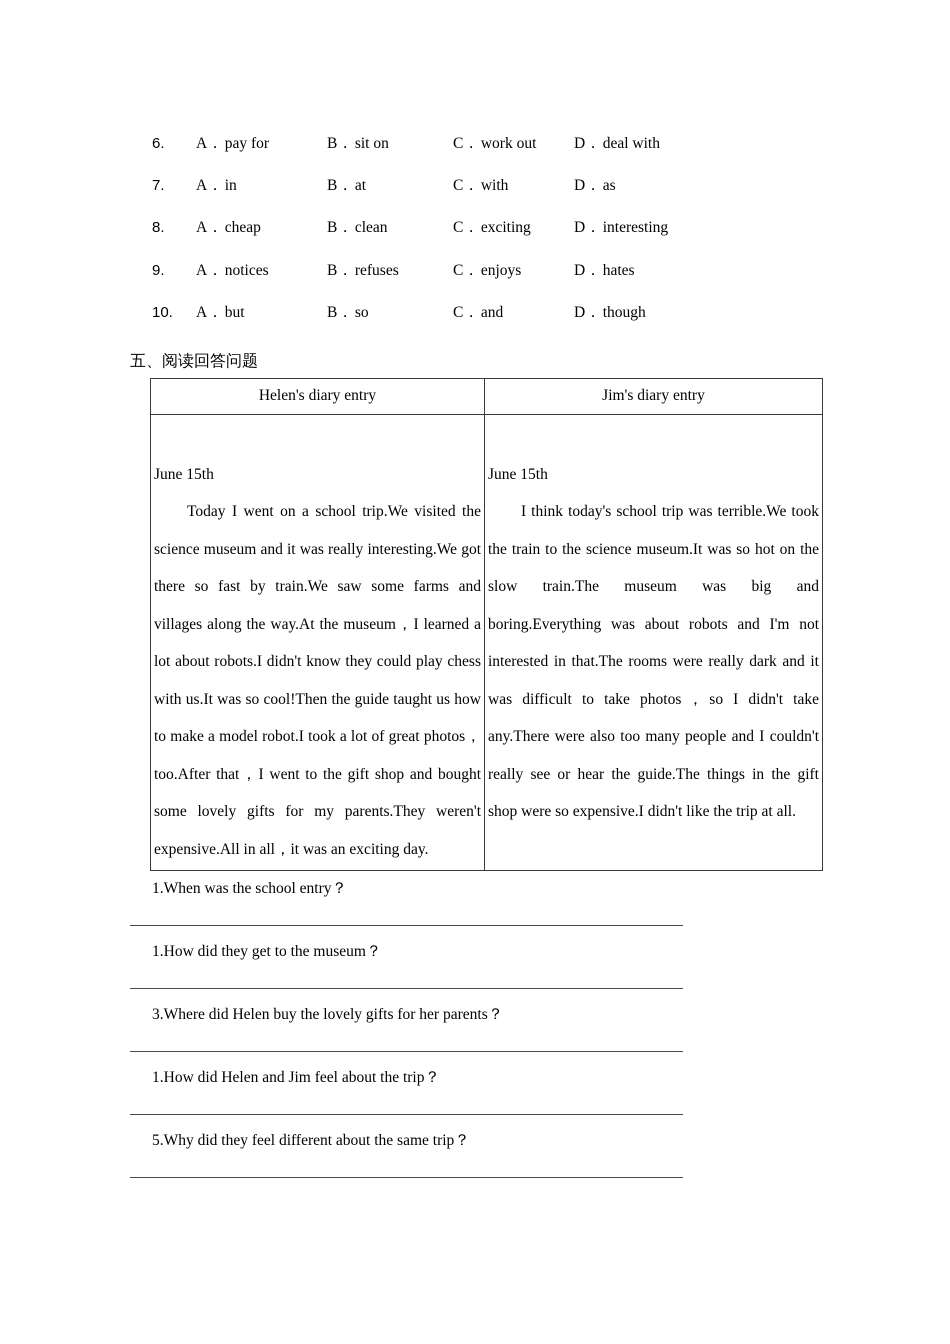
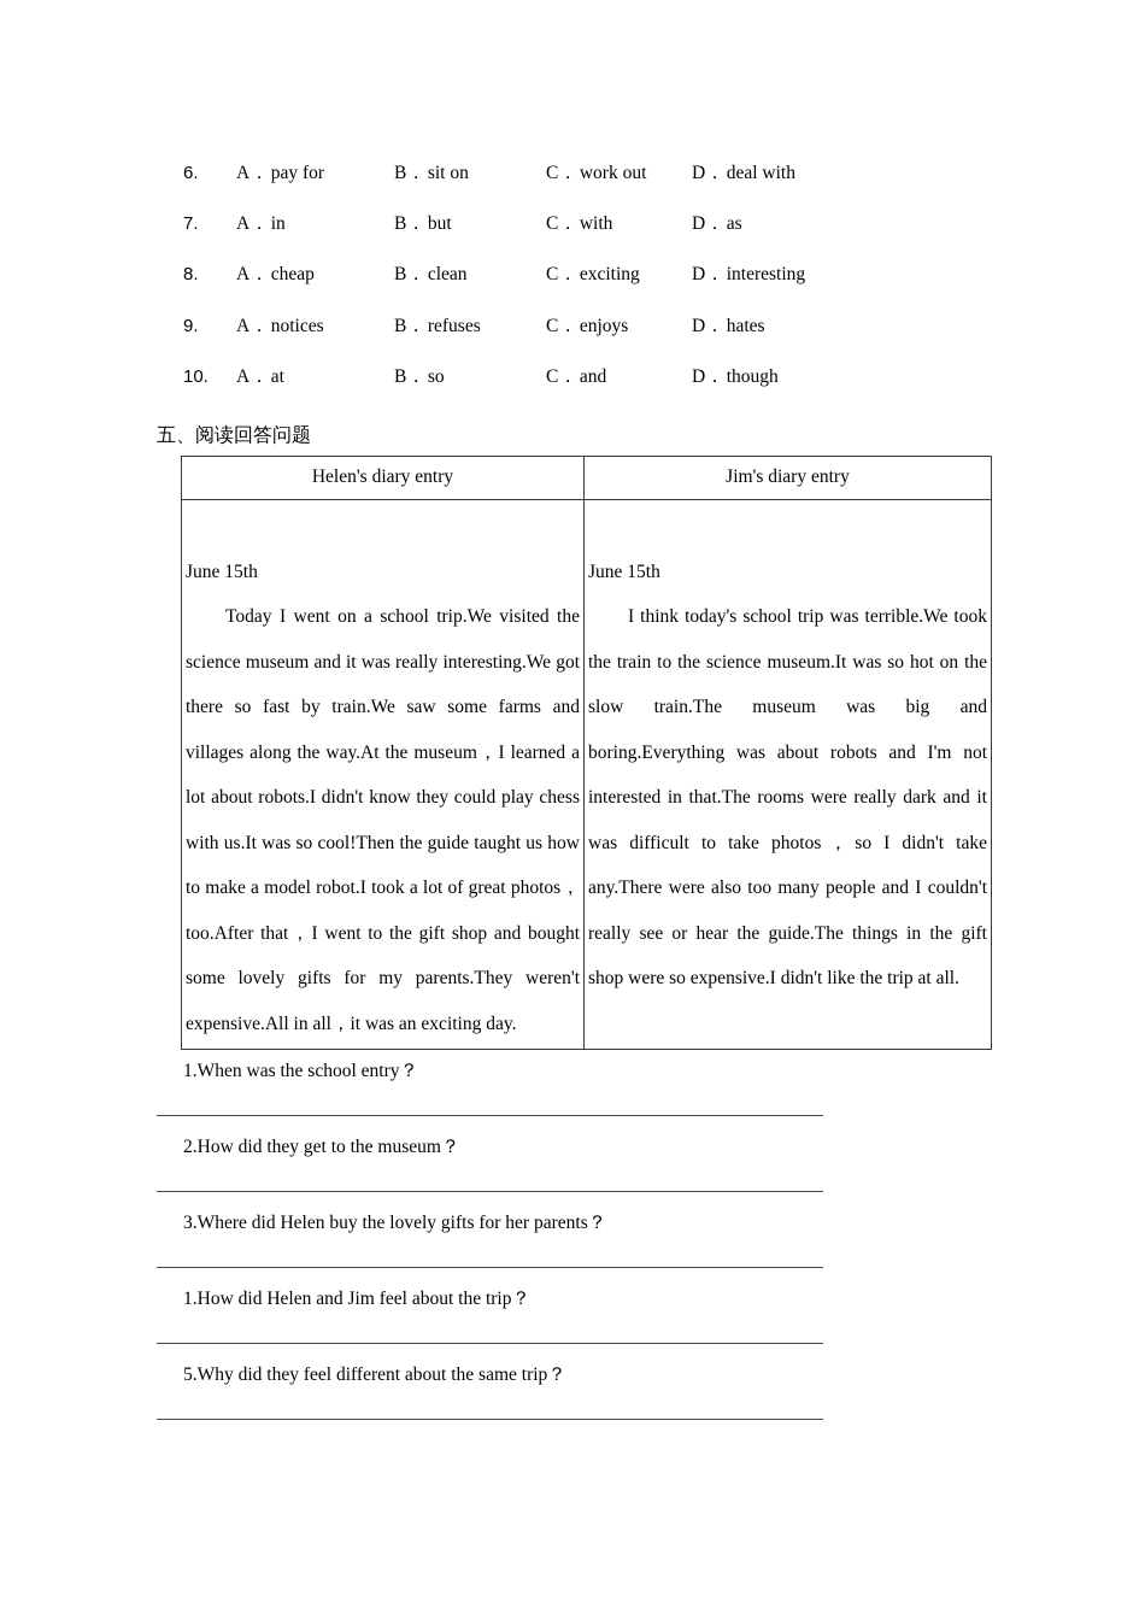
  6.
  A．pay for
  B．sit on
  C．work out
  D．deal with
  7.
  A．in
- B．at
+ B．but
  C．with
  D．as
  8.
  A．cheap
  B．clean
  C．exciting
  D．interesting
  9.
  A．notices
  B．refuses
  C．enjoys
  D．hates
  10.
- A．but
+ A．at
  B．so
  C．and
  D．though
  五、阅读回答问题
  Helen's diary entry	Jim's diary entry
  June 15th Today I went on a school trip.We visited the science museum and it was really interesting.We got there so fast by train.We saw some farms and villages along the way.At the museum，I learned a lot about robots.I didn't know they could play chess with us.It was so cool!Then the guide taught us how to make a model robot.I took a lot of great photos，too.After that，I went to the gift shop and bought some lovely gifts for my parents.They weren't expensive.All in all，it was an exciting day.	June 15th I think today's school trip was terrible.We took the train to the science museum.It was so hot on the slow train.The museum was big and boring.Everything was about robots and I'm not interested in that.The rooms were really dark and it was difficult to take photos，so I didn't take any.There were also too many people and I couldn't really see or hear the guide.The things in the gift shop were so expensive.I didn't like the trip at all.
  1.When was the school entry？
- 1.How did they get to the museum？
+ 2.How did they get to the museum？
  3.Where did Helen buy the lovely gifts for her parents？
  1.How did Helen and Jim feel about the trip？
  5.Why did they feel different about the same trip？
